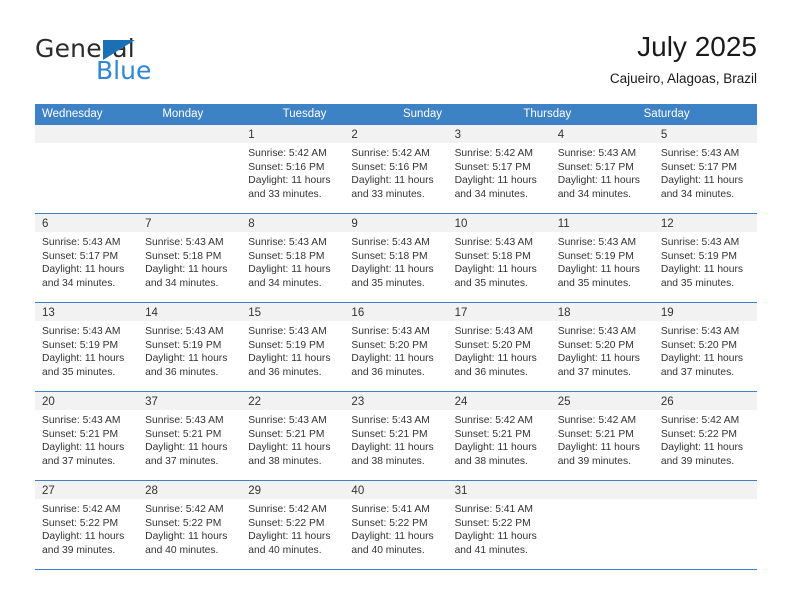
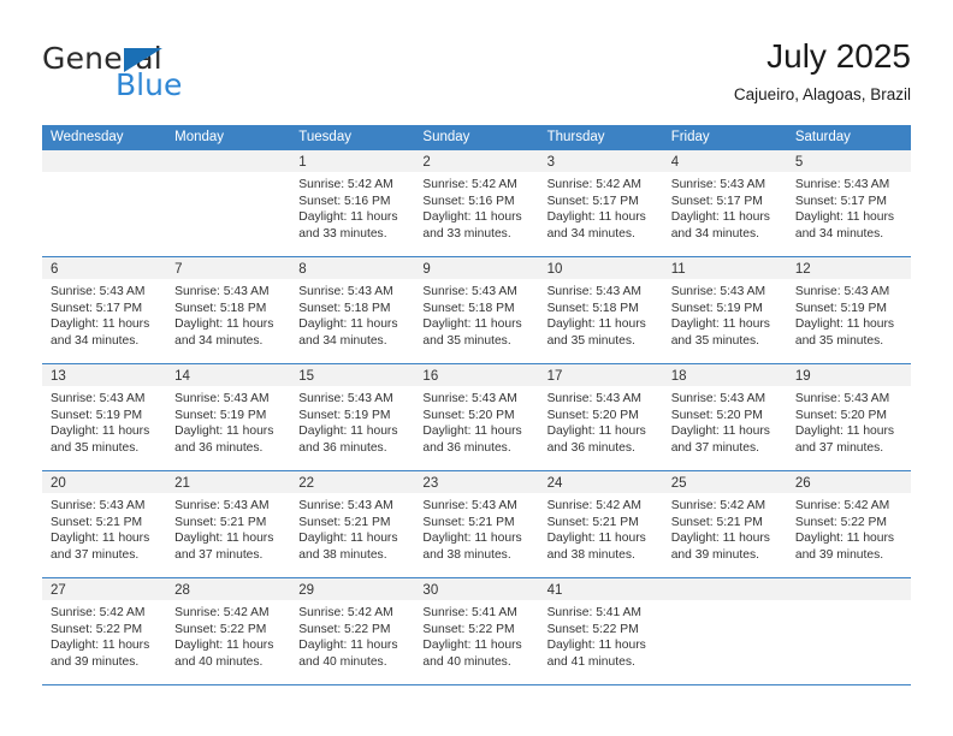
  General
  Blue
  July 2025
  Cajueiro, Alagoas, Brazil
  Wednesday
  Monday
  Tuesday
  Sunday
  Thursday
+ Friday
  Saturday
  1
  Sunrise: 5:42 AM
  Sunset: 5:16 PM
  Daylight: 11 hours
  and 33 minutes.
  2
  Sunrise: 5:42 AM
  Sunset: 5:16 PM
  Daylight: 11 hours
  and 33 minutes.
  3
  Sunrise: 5:42 AM
  Sunset: 5:17 PM
  Daylight: 11 hours
  and 34 minutes.
  4
  Sunrise: 5:43 AM
  Sunset: 5:17 PM
  Daylight: 11 hours
  and 34 minutes.
  5
  Sunrise: 5:43 AM
  Sunset: 5:17 PM
  Daylight: 11 hours
  and 34 minutes.
  6
  Sunrise: 5:43 AM
  Sunset: 5:17 PM
  Daylight: 11 hours
  and 34 minutes.
  7
  Sunrise: 5:43 AM
  Sunset: 5:18 PM
  Daylight: 11 hours
  and 34 minutes.
  8
  Sunrise: 5:43 AM
  Sunset: 5:18 PM
  Daylight: 11 hours
  and 34 minutes.
  9
  Sunrise: 5:43 AM
  Sunset: 5:18 PM
  Daylight: 11 hours
  and 35 minutes.
  10
  Sunrise: 5:43 AM
  Sunset: 5:18 PM
  Daylight: 11 hours
  and 35 minutes.
  11
  Sunrise: 5:43 AM
  Sunset: 5:19 PM
  Daylight: 11 hours
  and 35 minutes.
  12
  Sunrise: 5:43 AM
  Sunset: 5:19 PM
  Daylight: 11 hours
  and 35 minutes.
  13
  Sunrise: 5:43 AM
  Sunset: 5:19 PM
  Daylight: 11 hours
  and 35 minutes.
  14
  Sunrise: 5:43 AM
  Sunset: 5:19 PM
  Daylight: 11 hours
  and 36 minutes.
  15
  Sunrise: 5:43 AM
  Sunset: 5:19 PM
  Daylight: 11 hours
  and 36 minutes.
  16
  Sunrise: 5:43 AM
  Sunset: 5:20 PM
  Daylight: 11 hours
  and 36 minutes.
  17
  Sunrise: 5:43 AM
  Sunset: 5:20 PM
  Daylight: 11 hours
  and 36 minutes.
  18
  Sunrise: 5:43 AM
  Sunset: 5:20 PM
  Daylight: 11 hours
  and 37 minutes.
  19
  Sunrise: 5:43 AM
  Sunset: 5:20 PM
  Daylight: 11 hours
  and 37 minutes.
  20
  Sunrise: 5:43 AM
  Sunset: 5:21 PM
  Daylight: 11 hours
  and 37 minutes.
- 37
+ 21
  Sunrise: 5:43 AM
  Sunset: 5:21 PM
  Daylight: 11 hours
  and 37 minutes.
  22
  Sunrise: 5:43 AM
  Sunset: 5:21 PM
  Daylight: 11 hours
  and 38 minutes.
  23
  Sunrise: 5:43 AM
  Sunset: 5:21 PM
  Daylight: 11 hours
  and 38 minutes.
  24
  Sunrise: 5:42 AM
  Sunset: 5:21 PM
  Daylight: 11 hours
  and 38 minutes.
  25
  Sunrise: 5:42 AM
  Sunset: 5:21 PM
  Daylight: 11 hours
  and 39 minutes.
  26
  Sunrise: 5:42 AM
  Sunset: 5:22 PM
  Daylight: 11 hours
  and 39 minutes.
  27
  Sunrise: 5:42 AM
  Sunset: 5:22 PM
  Daylight: 11 hours
  and 39 minutes.
  28
  Sunrise: 5:42 AM
  Sunset: 5:22 PM
  Daylight: 11 hours
  and 40 minutes.
  29
  Sunrise: 5:42 AM
  Sunset: 5:22 PM
  Daylight: 11 hours
  and 40 minutes.
- 40
+ 30
  Sunrise: 5:41 AM
  Sunset: 5:22 PM
  Daylight: 11 hours
  and 40 minutes.
- 31
+ 41
  Sunrise: 5:41 AM
  Sunset: 5:22 PM
  Daylight: 11 hours
  and 41 minutes.
